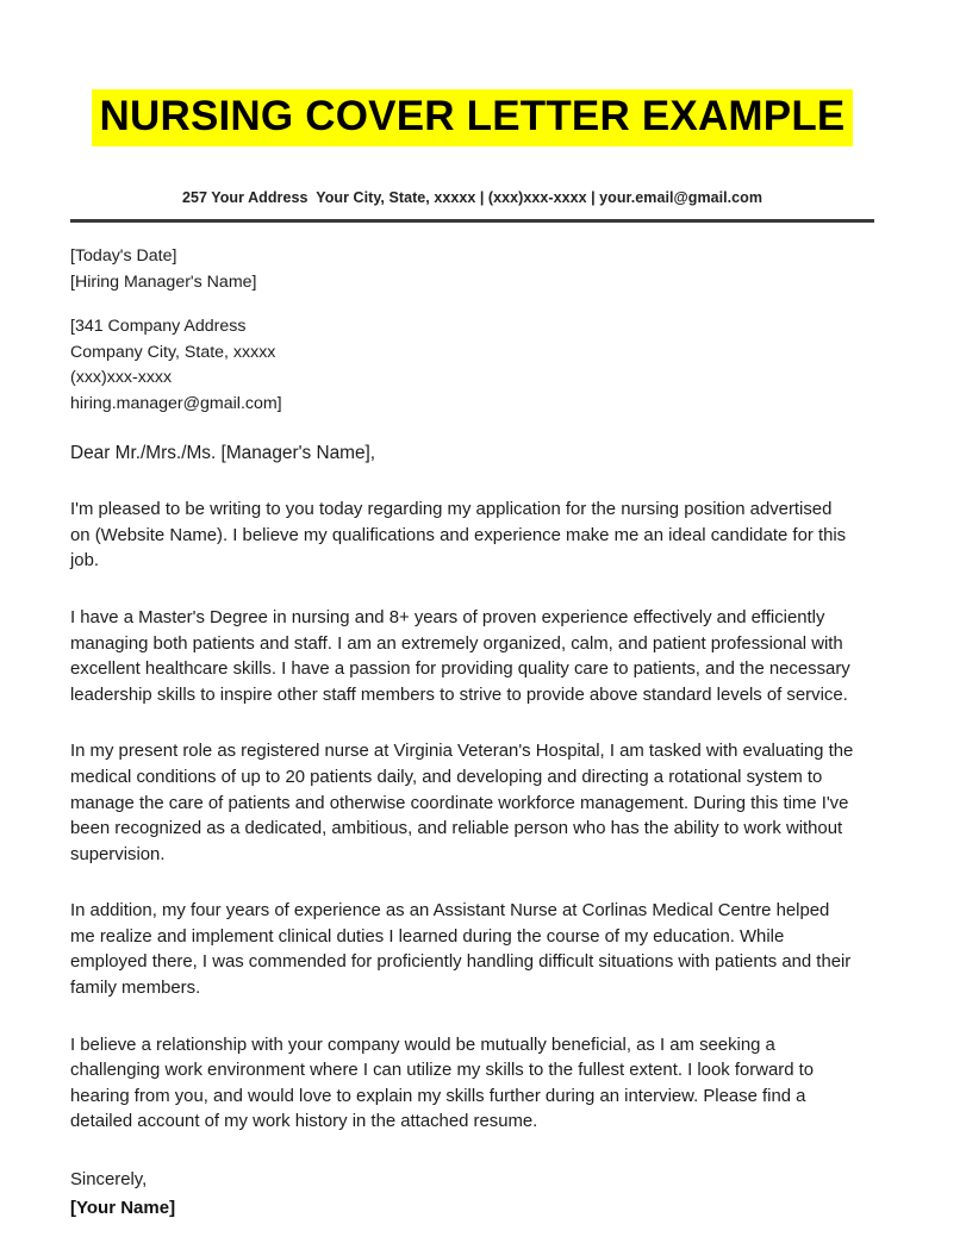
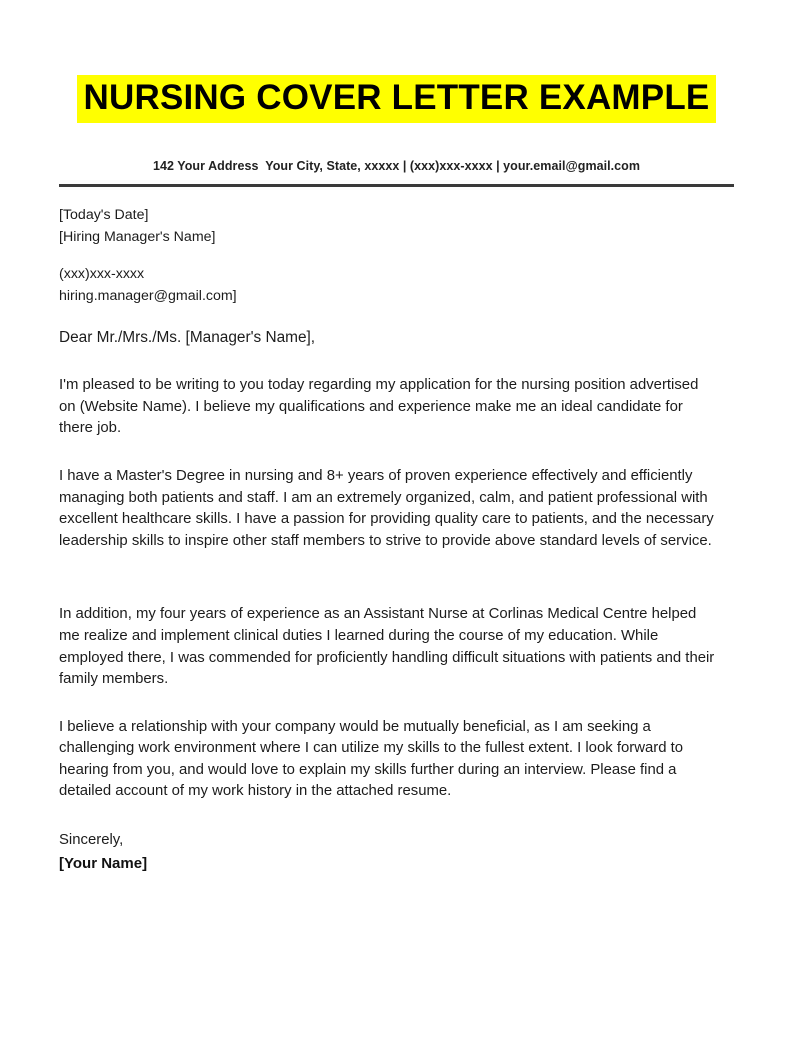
  NURSING COVER LETTER EXAMPLE
- 257 Your Address Your City, State, xxxxx | (xxx)xxx-xxxx | your.email@gmail.com
+ 142 Your Address Your City, State, xxxxx | (xxx)xxx-xxxx | your.email@gmail.com
  [Today's Date]
  [Hiring Manager's Name]
- [341 Company Address
- Company City, State, xxxxx
  (xxx)xxx-xxxx
  hiring.manager@gmail.com]
  Dear Mr./Mrs./Ms. [Manager's Name],
- I'm pleased to be writing to you today regarding my application for the nursing position advertised on (Website Name). I believe my qualifications and experience make me an ideal candidate for this job.
+ I'm pleased to be writing to you today regarding my application for the nursing position advertised on (Website Name). I believe my qualifications and experience make me an ideal candidate for there job.
  I have a Master's Degree in nursing and 8+ years of proven experience effectively and efficiently managing both patients and staff. I am an extremely organized, calm, and patient professional with excellent healthcare skills. I have a passion for providing quality care to patients, and the necessary leadership skills to inspire other staff members to strive to provide above standard levels of service.
- In my present role as registered nurse at Virginia Veteran's Hospital, I am tasked with evaluating the medical conditions of up to 20 patients daily, and developing and directing a rotational system to manage the care of patients and otherwise coordinate workforce management. During this time I've been recognized as a dedicated, ambitious, and reliable person who has the ability to work without supervision.
  In addition, my four years of experience as an Assistant Nurse at Corlinas Medical Centre helped me realize and implement clinical duties I learned during the course of my education. While employed there, I was commended for proficiently handling difficult situations with patients and their family members.
  I believe a relationship with your company would be mutually beneficial, as I am seeking a challenging work environment where I can utilize my skills to the fullest extent. I look forward to hearing from you, and would love to explain my skills further during an interview. Please find a detailed account of my work history in the attached resume.
  Sincerely,
  [Your Name]
